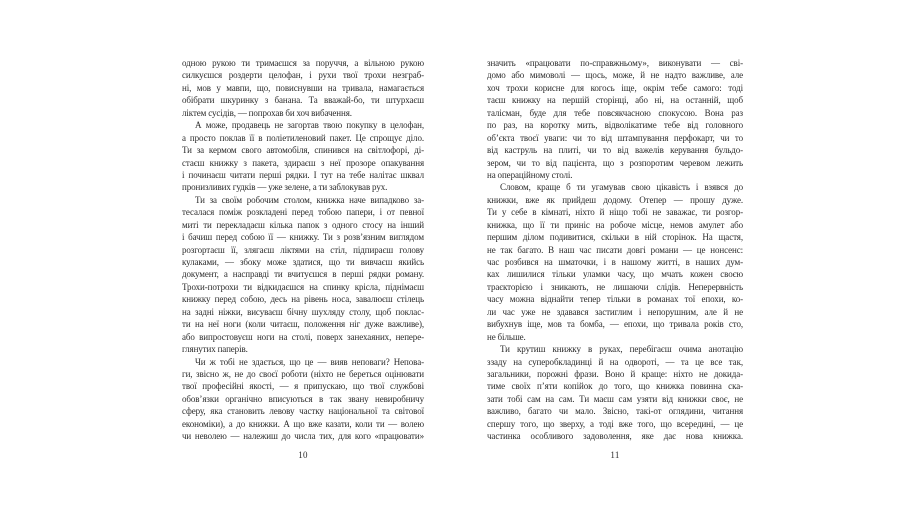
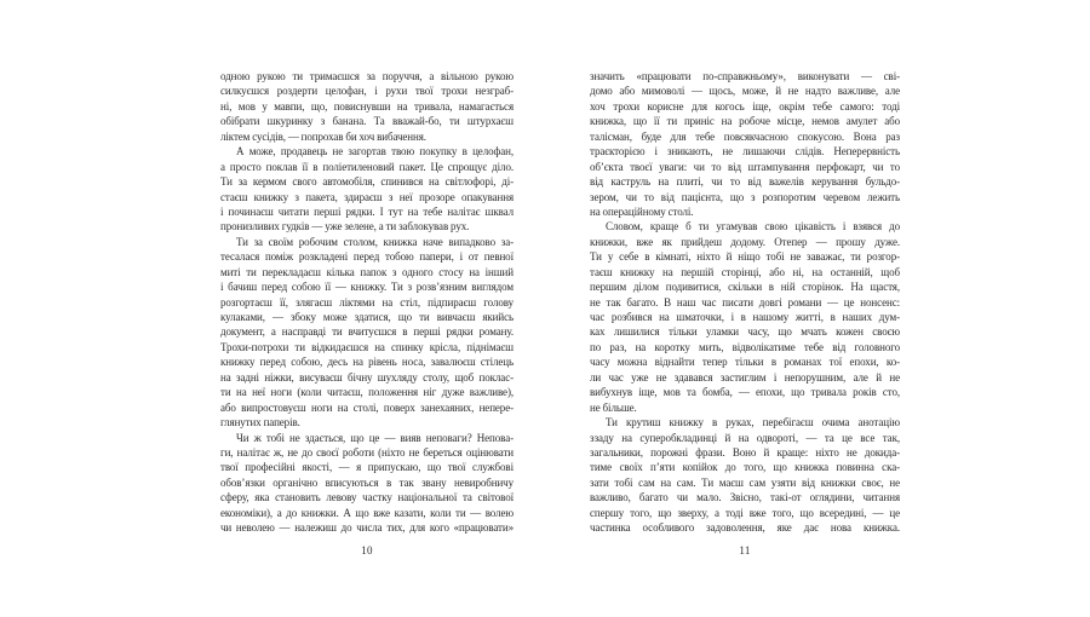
  одною рукою ти тримаєшся за поруччя, а вільною рукою
  силкуєшся роздерти целофан, і рухи твої трохи незграб-
  ні, мов у мавпи, що, повиснувши на тривала, намагається
  обібрати шкуринку з банана. Та вважай-бо, ти штурхаєш
  ліктем сусідів, — попрохав би хоч вибачення.
  А може, продавець не загортав твою покупку в целофан,
  а просто поклав її в поліетиленовий пакет. Це спрощує діло.
  Ти за кермом свого автомобіля, спинився на світлофорі, ді-
  стаєш книжку з пакета, здираєш з неї прозоре опакування
  і починаєш читати перші рядки. І тут на тебе налітає шквал
  пронизливих гудків — уже зелене, а ти заблокував рух.
  Ти за своїм робочим столом, книжка наче випадково за-
  тесалася поміж розкладені перед тобою папери, і от певної
  миті ти перекладаєш кілька папок з одного стосу на інший
  і бачиш перед собою її — книжку. Ти з розв’язним виглядом
  розгортаєш її, злягаєш ліктями на стіл, підпираєш голову
  кулаками, — збоку може здатися, що ти вивчаєш якийсь
  документ, а насправді ти вчитуєшся в перші рядки роману.
  Трохи-потрохи ти відкидаєшся на спинку крісла, піднімаєш
  книжку перед собою, десь на рівень носа, завалюєш стілець
  на задні ніжки, висуваєш бічну шухляду столу, щоб поклас-
  ти на неї ноги (коли читаєш, положення ніг дуже важливе),
  або випростовуєш ноги на столі, поверх занехаяних, непере-
  глянутих паперів.
  Чи ж тобі не здається, що це — вияв неповаги? Непова-
- ги, звісно ж, не до своєї роботи (ніхто не береться оцінювати
+ ги, налітає ж, не до своєї роботи (ніхто не береться оцінювати
  твої професійні якості, — я припускаю, що твої службові
  обов’язки органічно вписуються в так звану невиробничу
  сферу, яка становить левову частку національної та світової
  економіки), а до книжки. А що вже казати, коли ти — волею
  чи неволею — належиш до числа тих, для кого «працювати»
  10
  значить «працювати по-справжньому», виконувати — сві-
  домо або мимоволі — щось, може, й не надто важливе, але
  хоч трохи корисне для когось іще, окрім тебе самого: тоді
- таєш книжку на першій сторінці, або ні, на останній, щоб
+ книжка, що її ти приніс на робоче місце, немов амулет або
  талісман, буде для тебе повсякчасною спокусою. Вона раз
- по раз, на коротку мить, відволікатиме тебе від головного
+ траєкторією і зникають, не лишаючи слідів. Неперервність
  об’єкта твоєї уваги: чи то від штампування перфокарт, чи то
  від каструль на плиті, чи то від важелів керування бульдо-
  зером, чи то від пацієнта, що з розпоротим черевом лежить
  на операційному столі.
  Словом, краще б ти угамував свою цікавість і взявся до
  книжки, вже як прийдеш додому. Отепер — прошу дуже.
  Ти у себе в кімнаті, ніхто й ніщо тобі не заважає, ти розгор-
- книжка, що її ти приніс на робоче місце, немов амулет або
+ таєш книжку на першій сторінці, або ні, на останній, щоб
  першим ділом подивитися, скільки в ній сторінок. На щастя,
  не так багато. В наш час писати довгі романи — це нонсенс:
  час розбився на шматочки, і в нашому житті, в наших дум-
  ках лишилися тільки уламки часу, що мчать кожен своєю
- траєкторією і зникають, не лишаючи слідів. Неперервність
+ по раз, на коротку мить, відволікатиме тебе від головного
  часу можна віднайти тепер тільки в романах тої епохи, ко-
  ли час уже не здавався застиглим і непорушним, але й не
  вибухнув іще, мов та бомба, — епохи, що тривала років сто,
  не більше.
  Ти крутиш книжку в руках, перебігаєш очима анотацію
  ззаду на суперобкладинці й на одвороті, — та це все так,
  загальники, порожні фрази. Воно й краще: ніхто не докида-
  тиме своїх п’яти копійок до того, що книжка повинна ска-
  зати тобі сам на сам. Ти маєш сам узяти від книжки своє, не
  важливо, багато чи мало. Звісно, такі-от оглядини, читання
  спершу того, що зверху, а тоді вже того, що всередині, — це
  частинка особливого задоволення, яке дає нова книжка.
  11
